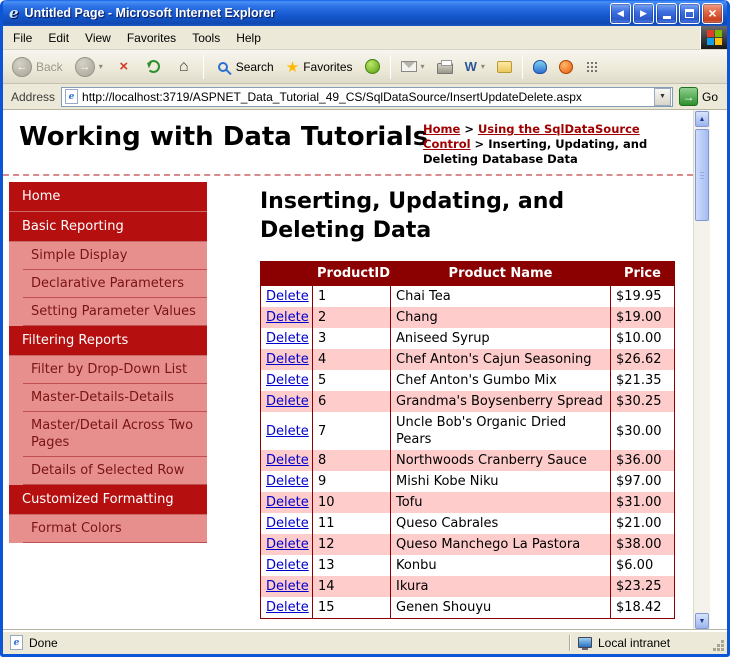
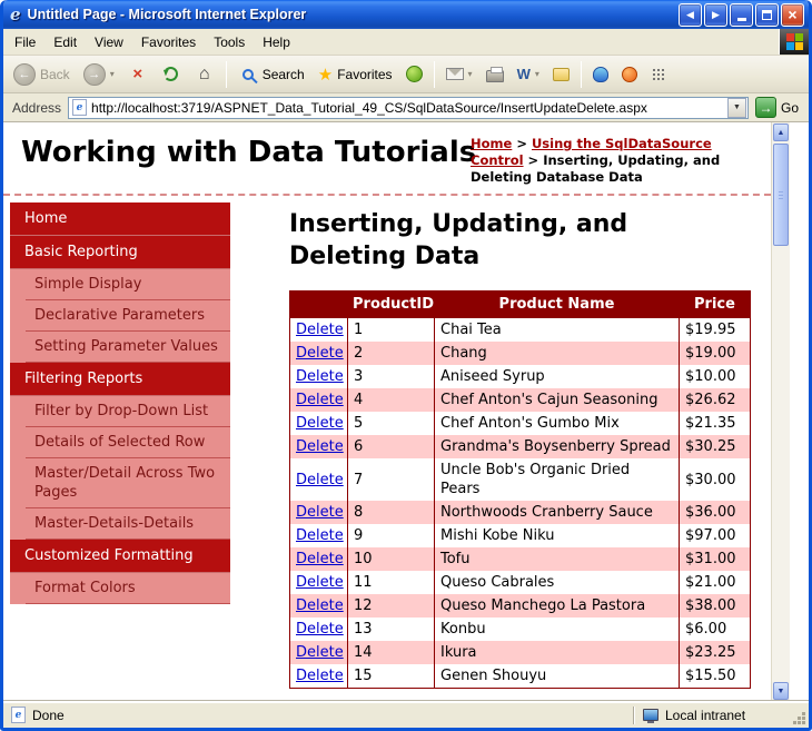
  e
  Untitled Page - Microsoft Internet Explorer
  ◀
  ▶
  ×
  File
  Edit
  View
  Favorites
  Tools
  Help
  ←
  Back
  →
  ▾
  ×
  ⌂
  Search
  ★
  Favorites
  ▾
  W
  ▾
  Address
  e
  http://localhost:3719/ASPNET_Data_Tutorial_49_CS/SqlDataSource/InsertUpdateDelete.aspx
  →
  Go
  Working with Data Tutorials
  Home > Using the SqlDataSource Control > Inserting, Updating, and Deleting Database Data
  Home
  Basic Reporting
  Simple Display
  Declarative Parameters
  Setting Parameter Values
  Filtering Reports
  Filter by Drop-Down List
- Master-Details-Details
+ Details of Selected Row
  Master/Detail Across Two Pages
- Details of Selected Row
+ Master-Details-Details
  Customized Formatting
  Format Colors
  Inserting, Updating, and Deleting Data
  	ProductID	Product Name	Price
  Delete	1	Chai Tea	$19.95
  Delete	2	Chang	$19.00
  Delete	3	Aniseed Syrup	$10.00
  Delete	4	Chef Anton's Cajun Seasoning	$26.62
  Delete	5	Chef Anton's Gumbo Mix	$21.35
  Delete	6	Grandma's Boysenberry Spread	$30.25
  Delete	7	Uncle Bob's Organic Dried Pears	$30.00
  Delete	8	Northwoods Cranberry Sauce	$36.00
  Delete	9	Mishi Kobe Niku	$97.00
  Delete	10	Tofu	$31.00
  Delete	11	Queso Cabrales	$21.00
  Delete	12	Queso Manchego La Pastora	$38.00
  Delete	13	Konbu	$6.00
  Delete	14	Ikura	$23.25
- Delete	15	Genen Shouyu	$18.42
+ Delete	15	Genen Shouyu	$15.50
  e
  Done
  Local intranet
